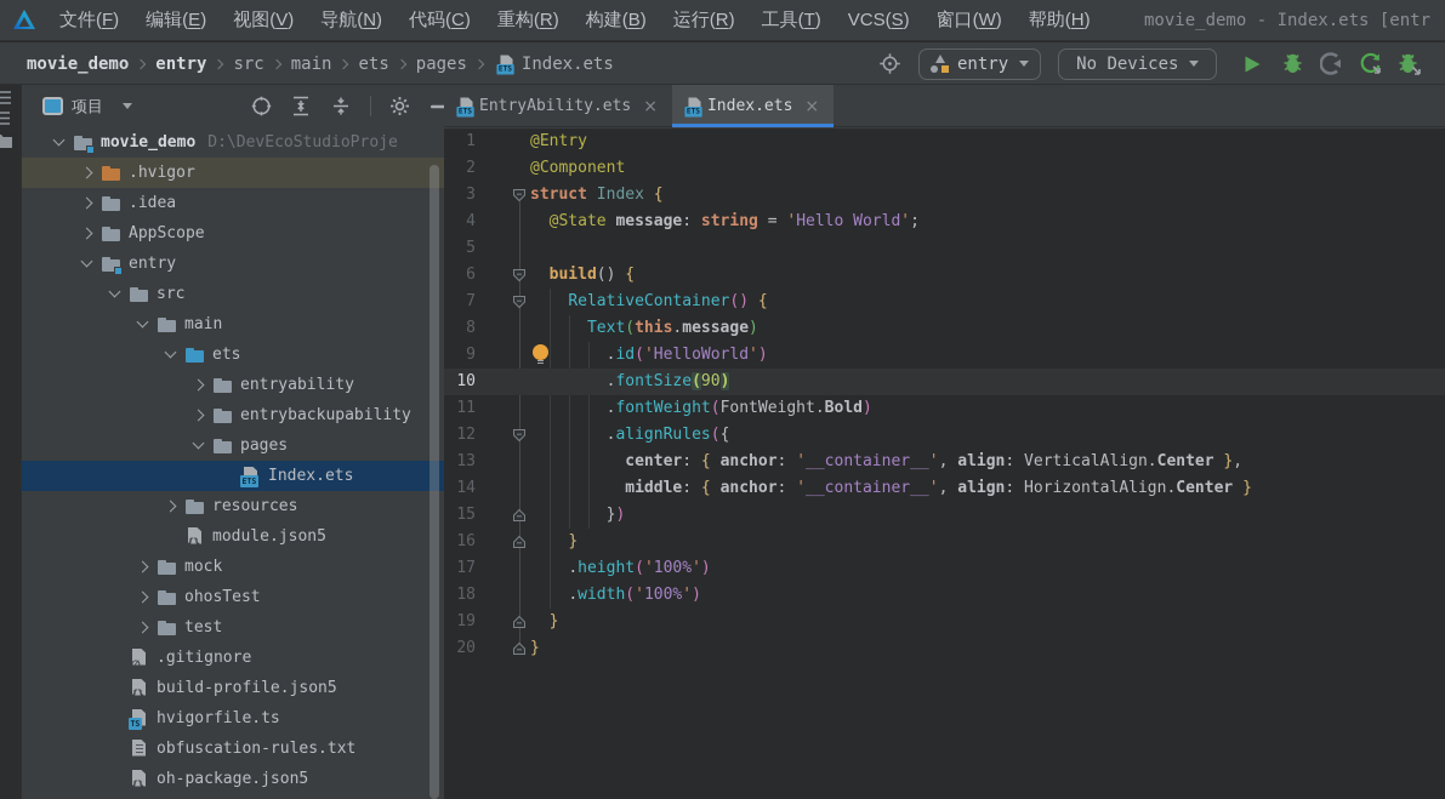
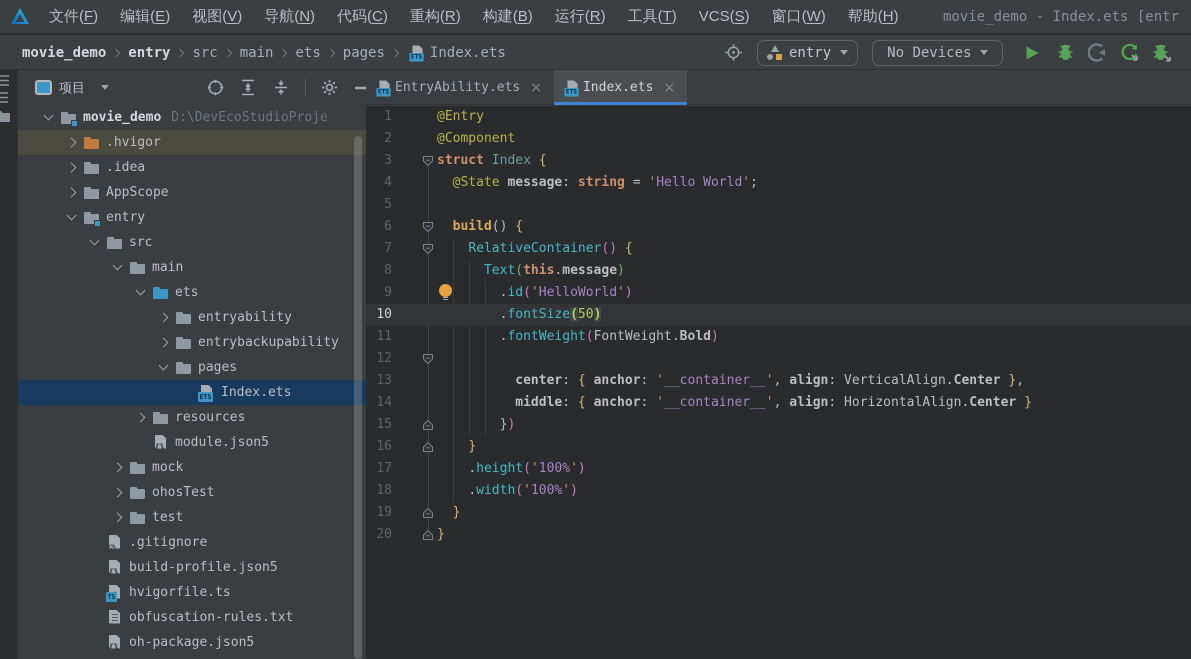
  文件(F) 编辑(E) 视图(V) 导航(N) 代码(C) 重构(R) 构建(B) 运行(R) 工具(T) VCS(S) 窗口(W) 帮助(H)
  movie_demo - Index.ets [entr
  movie_demo
  entry
  src
  main
  ets
  pages
  Index.ets
  entry
  No Devices
  项目
  movie_demo
  D:\DevEcoStudioProje
  .hvigor
  .idea
  AppScope
  entry
  src
  main
  ets
  entryability
  entrybackupability
  pages
  ETS
  Index.ets
  resources
  {}
  module.json5
  mock
  ohosTest
  test
  ∅
  .gitignore
  {}
  build-profile.json5
  TS
  hvigorfile.ts
  obfuscation-rules.txt
  {}
  oh-package.json5
  EntryAbility.ets
  ×
  Index.ets
  ×
  1
  @Entry
  2
  @Component
  3
  struct Index {
  4
  @State message: string = 'Hello World';
  5
  6
  build() {
  7
  RelativeContainer() {
  8
  Text(this.message)
  9
  .id('HelloWorld')
  10
- .fontSize(90)
+ .fontSize(50)
  11
  .fontWeight(FontWeight.Bold)
  12
- .alignRules({
  13
  center: { anchor: '__container__', align: VerticalAlign.Center },
  14
  middle: { anchor: '__container__', align: HorizontalAlign.Center }
  15
  })
  16
  }
  17
  .height('100%')
  18
  .width('100%')
  19
  }
  20
  }
